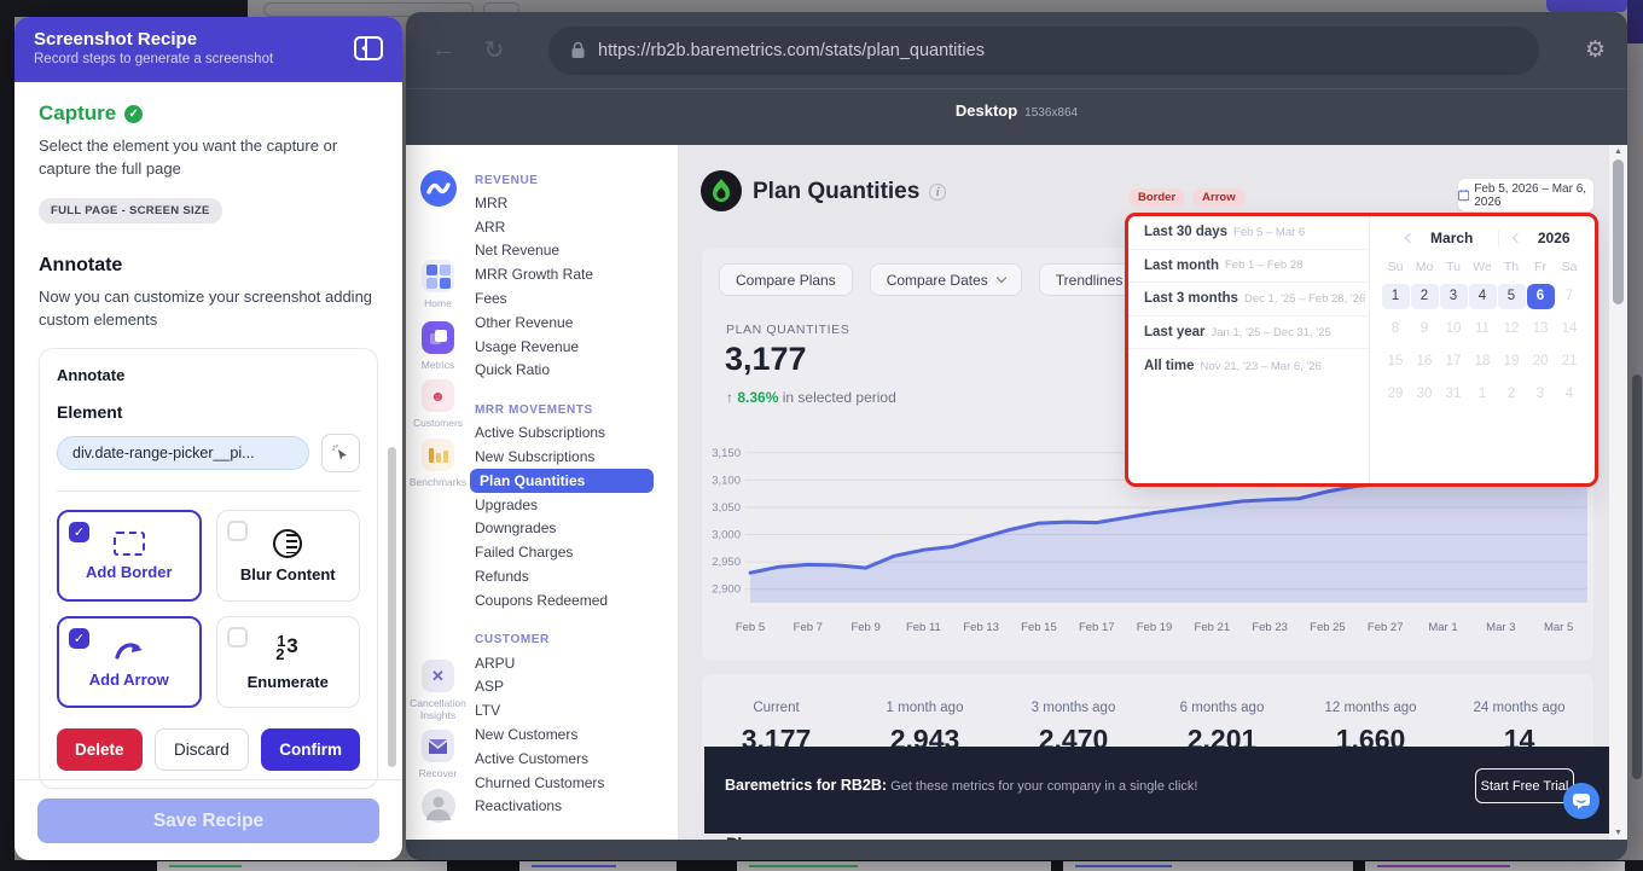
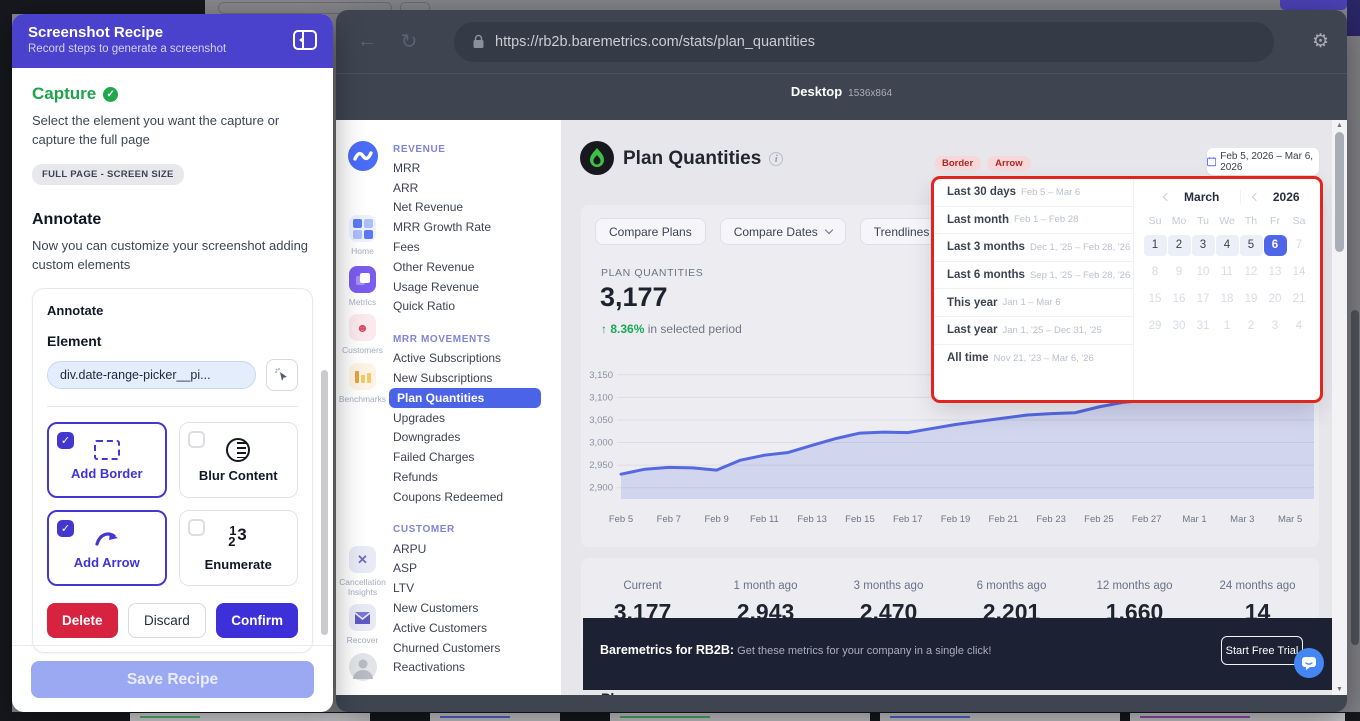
  ←
  ↻
  https://rb2b.baremetrics.com/stats/plan_quantities
  ⚙
  Desktop 1536x864
  Home
  Metrics
  ☻︎
  Customers
  Benchmarks
  ✕
  Cancellation Insights
  Recover
  REVENUE
  MRR
  ARR
  Net Revenue
  MRR Growth Rate
  Fees
  Other Revenue
  Usage Revenue
  Quick Ratio
  MRR MOVEMENTS
  Active Subscriptions
  New Subscriptions
  Plan Quantities
  Upgrades
  Downgrades
  Failed Charges
  Refunds
  Coupons Redeemed
  CUSTOMER
  ARPU
  ASP
  LTV
  New Customers
  Active Customers
  Churned Customers
  Reactivations
  Plan Quantities i
  Feb 5, 2026 – Mar 6, 2026
  Compare Plans
  Compare Dates
  Trendlines
  PLAN QUANTITIES
  3,177
  ↑ 8.36% in selected period
  2,900
  2,950
  3,000
  3,050
  3,100
  3,150
  Feb 5
  Feb 7
  Feb 9
  Feb 11
  Feb 13
  Feb 15
  Feb 17
  Feb 19
  Feb 21
  Feb 23
  Feb 25
  Feb 27
  Mar 1
  Mar 3
  Mar 5
  Current
  3,177
  1 month ago
  2,943
  3 months ago
  2,470
  6 months ago
  2,201
  12 months ago
  1,660
  24 months ago
  14
  Baremetrics for RB2B: Get these metrics for your company in a single click!
  Start Free Trial
  Border
  Arrow
  Last 30 days
  Feb 5 – Mar 6
  Last month
  Feb 1 – Feb 28
  Last 3 months
  Dec 1, '25 – Feb 28, '26
+ Last 6 months
+ Sep 1, '25 – Feb 28, '26
+ This year
+ Jan 1 – Mar 6
  Last year
  Jan 1, '25 – Dec 31, '25
  All time
  Nov 21, '23 – Mar 6, '26
  March
  2026
  Su
  Mo
  Tu
  We
  Th
  Fr
  Sa
  1
  2
  3
  4
  5
  6
  7
  8
  9
  10
  11
  12
  13
  14
  15
  16
  17
  18
  19
  20
  21
  29
  30
  31
  1
  2
  3
  4
  Screenshot Recipe
  Record steps to generate a screenshot
  Capture
  ✓
  Select the element you want the capture or capture the full page
  FULL PAGE - SCREEN SIZE
  Annotate
  Now you can customize your screenshot adding custom elements
  Annotate
  Element
  div.date-range-picker__pi...
  ✓
  Add Border
  Blur Content
  ✓
  Add Arrow
  1
  2
  3
  Enumerate
  Delete
  Discard
  Confirm
  Save Recipe
